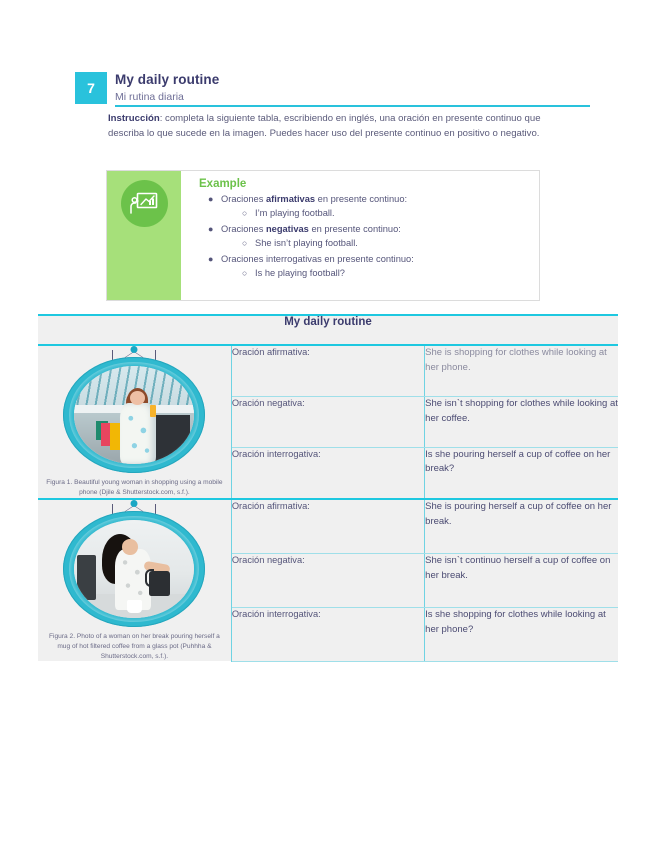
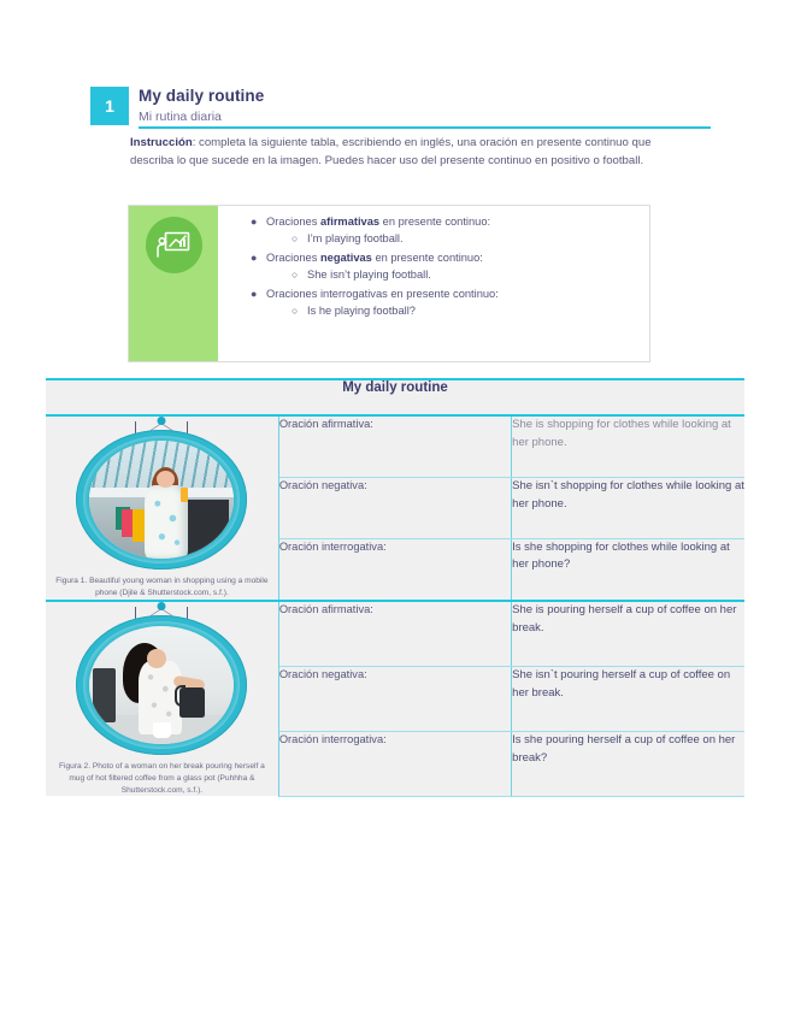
- 7
+ 1
  My daily routine
  Mi rutina diaria
- Instrucción: completa la siguiente tabla, escribiendo en inglés, una oración en presente continuo que describa lo que sucede en la imagen. Puedes hacer uso del presente continuo en positivo o negativo.
+ Instrucción: completa la siguiente tabla, escribiendo en inglés, una oración en presente continuo que describa lo que sucede en la imagen. Puedes hacer uso del presente continuo en positivo o football.
- Example
  ●
  Oraciones afirmativas en presente continuo:
  ○
  I’m playing football.
  ●
  Oraciones negativas en presente continuo:
  ○
  She isn’t playing football.
  ●
  Oraciones interrogativas en presente continuo:
  ○
  Is he playing football?
  My daily routine
- Oración negativa:	She isn`t shopping for clothes while looking at her coffee.
+ Oración negativa:	She isn`t shopping for clothes while looking at her phone.
- Oración interrogativa:	Is she pouring herself a cup of coffee on her break?
+ Oración interrogativa:	Is she shopping for clothes while looking at her phone?
- Oración negativa:	She isn`t continuo herself a cup of coffee on her break.
+ Oración negativa:	She isn`t pouring herself a cup of coffee on her break.
- Oración interrogativa:	Is she shopping for clothes while looking at her phone?
+ Oración interrogativa:	Is she pouring herself a cup of coffee on her break?
